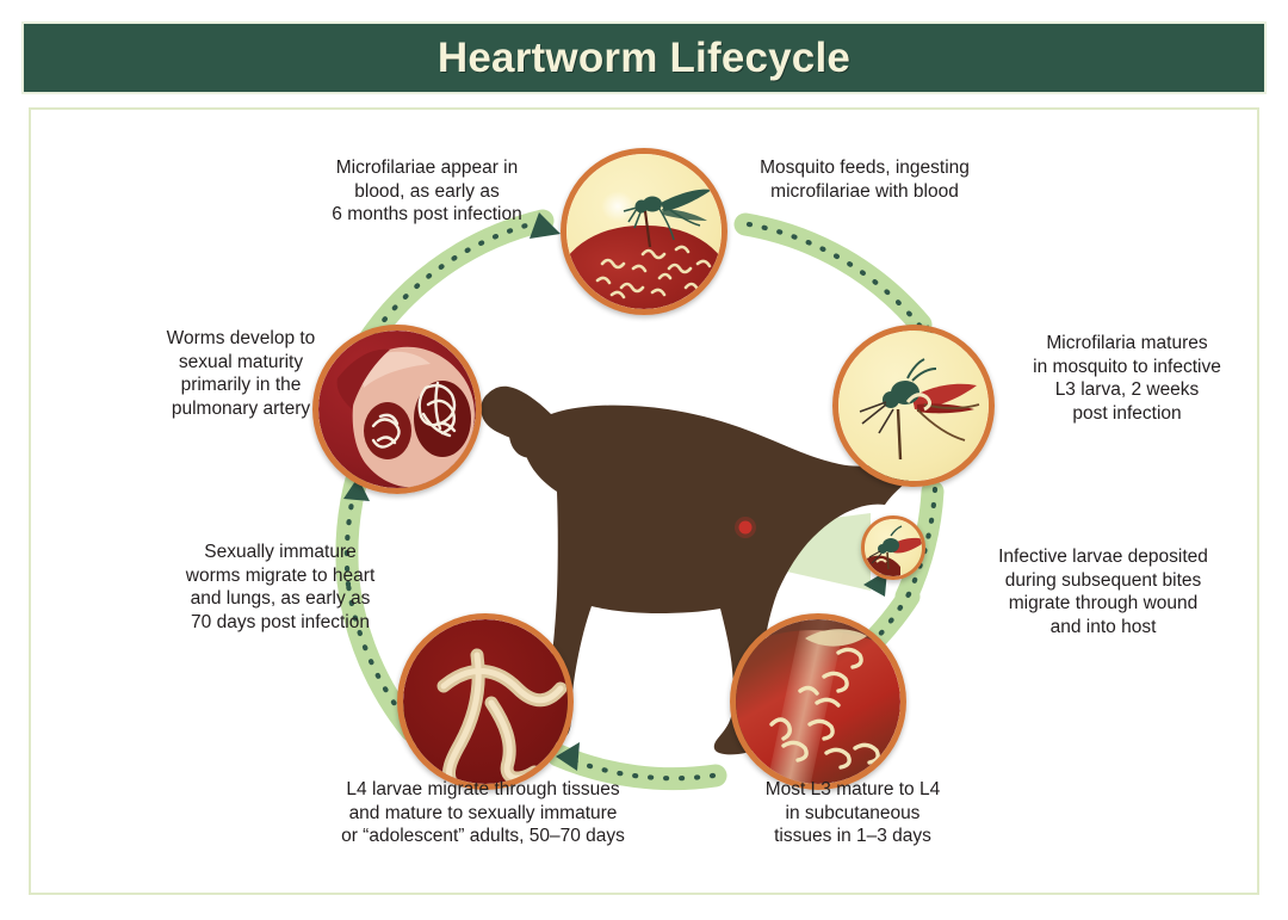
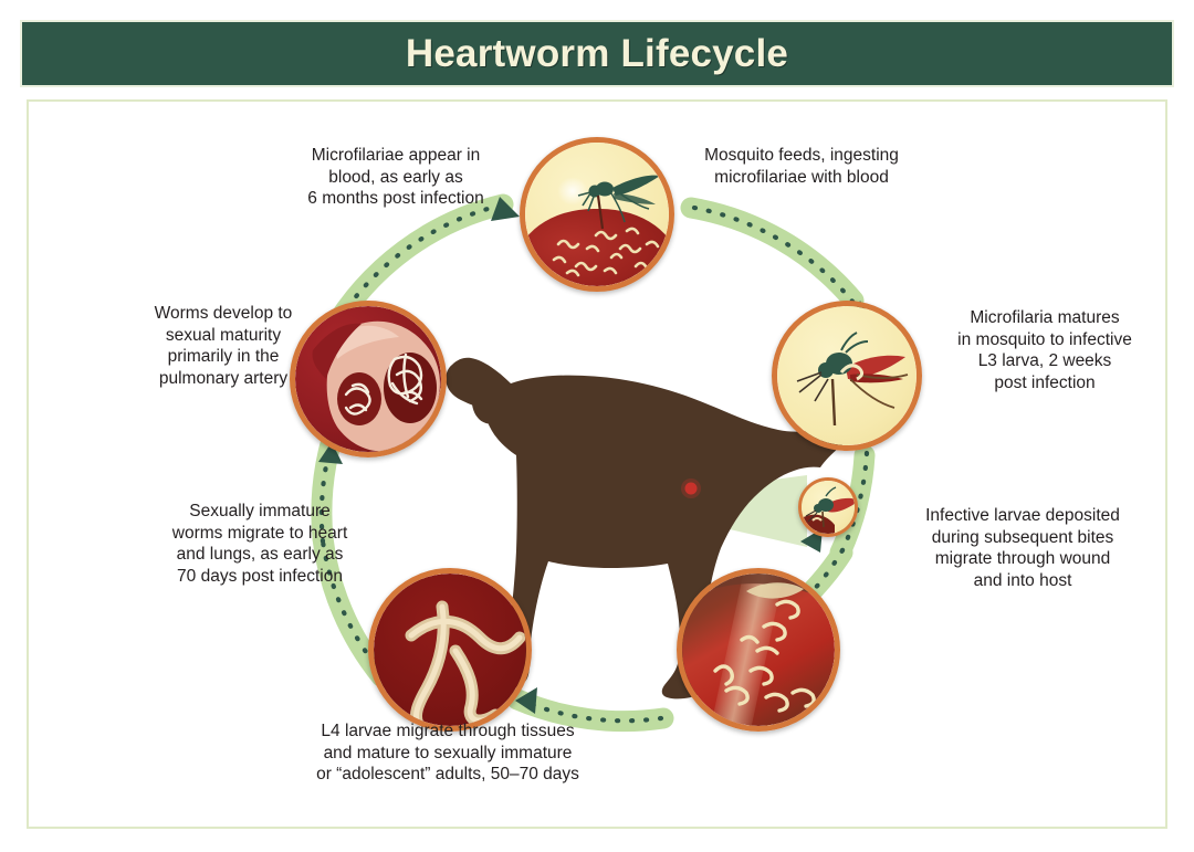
  Heartworm Lifecycle
  Microfilariae appear in
  blood, as early as
  6 months post infection
  Mosquito feeds, ingesting
  microfilariae with blood
  Microfilaria matures
  in mosquito to infective
  L3 larva, 2 weeks
  post infection
  Infective larvae deposited
  during subsequent bites
  migrate through wound
  and into host
- Most L3 mature to L4
- in subcutaneous
- tissues in 1–3 days
  L4 larvae migrate through tissues
  and mature to sexually immature
  or “adolescent” adults, 50–70 days
  Sexually immature
  worms migrate to heart
  and lungs, as early as
  70 days post infection
  Worms develop to
  sexual maturity
  primarily in the
  pulmonary artery
